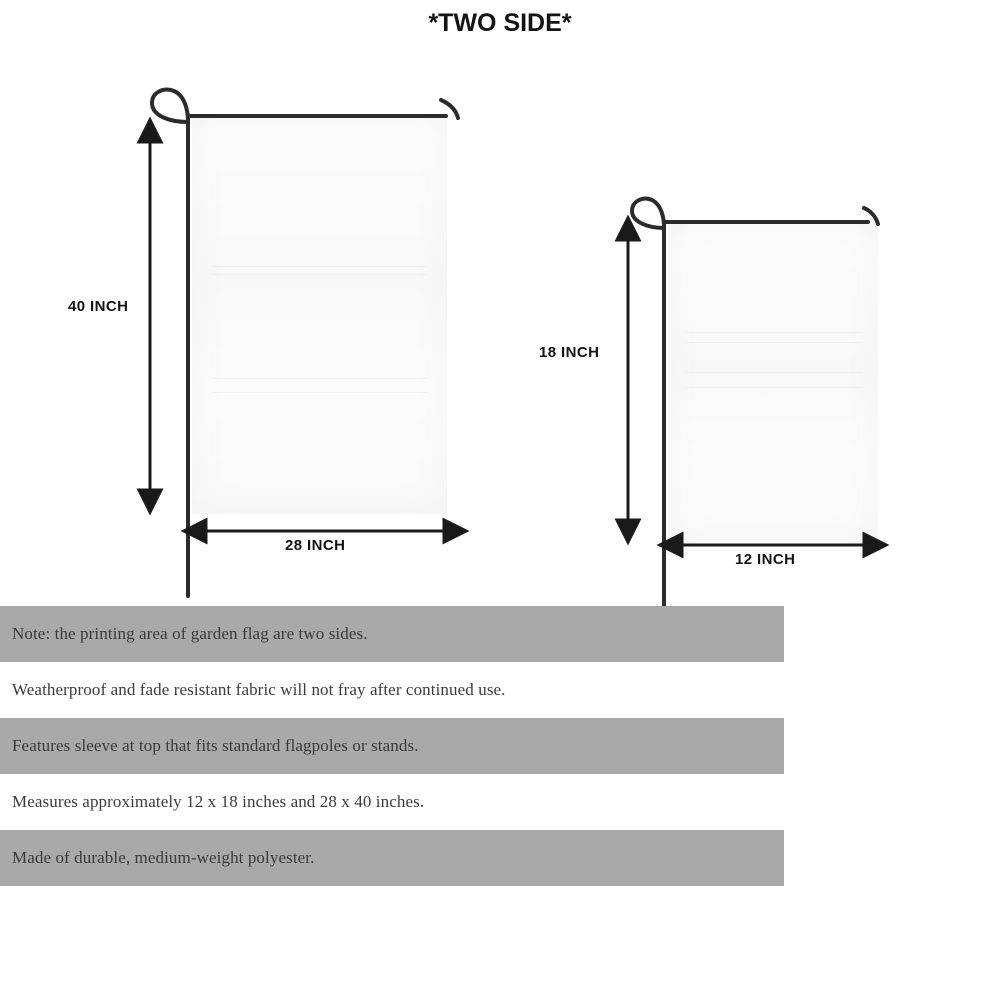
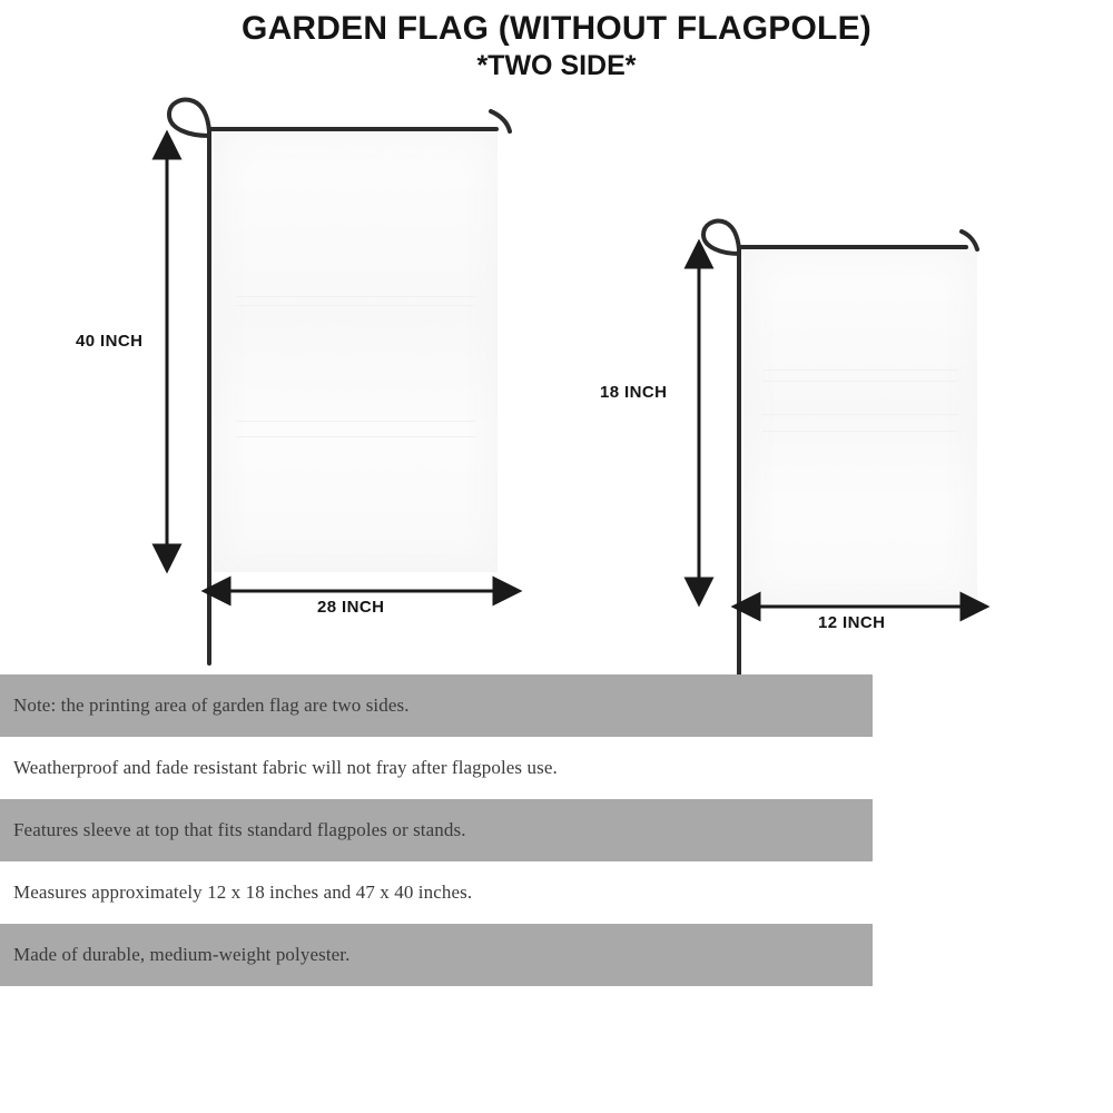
+ GARDEN FLAG (WITHOUT FLAGPOLE)
  *TWO SIDE*
  40 INCH
  28 INCH
  18 INCH
  12 INCH
  Note: the printing area of garden flag are two sides.
- Weatherproof and fade resistant fabric will not fray after continued use.
+ Weatherproof and fade resistant fabric will not fray after flagpoles use.
  Features sleeve at top that fits standard flagpoles or stands.
- Measures approximately 12 x 18 inches and 28 x 40 inches.
+ Measures approximately 12 x 18 inches and 47 x 40 inches.
  Made of durable, medium-weight polyester.
